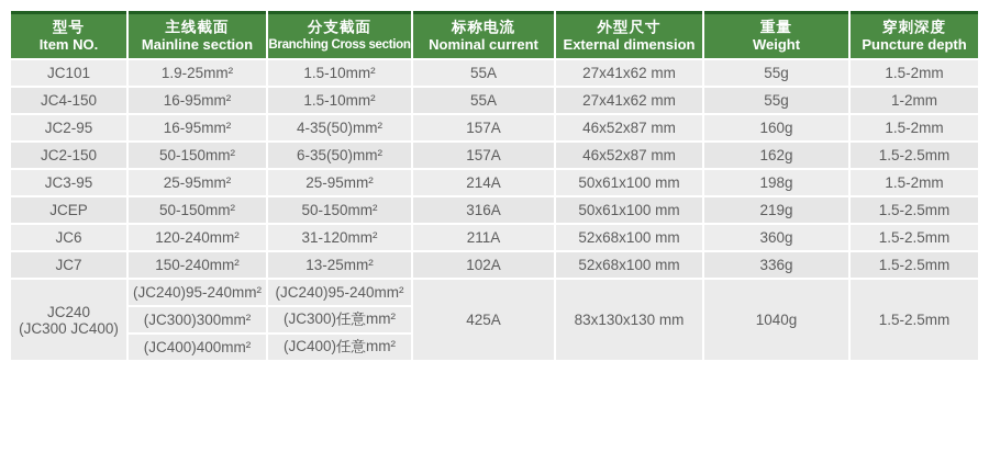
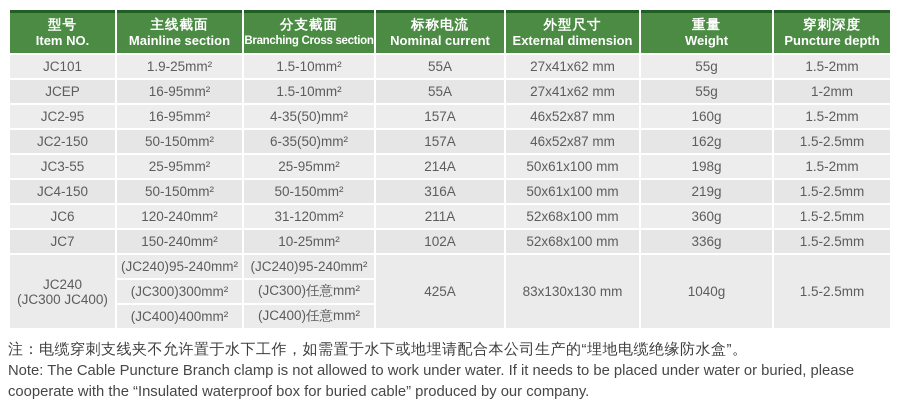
  型号 Item NO.	主线截面 Mainline section	分支截面 Branching Cross section	标称电流 Nominal current	外型尺寸 External dimension	重量 Weight	穿刺深度 Puncture depth
  JC101	1.9-25mm²	1.5-10mm²	55A	27x41x62 mm	55g	1.5-2mm
- JC4-150	16-95mm²	1.5-10mm²	55A	27x41x62 mm	55g	1-2mm
+ JCEP	16-95mm²	1.5-10mm²	55A	27x41x62 mm	55g	1-2mm
  JC2-95	16-95mm²	4-35(50)mm²	157A	46x52x87 mm	160g	1.5-2mm
  JC2-150	50-150mm²	6-35(50)mm²	157A	46x52x87 mm	162g	1.5-2.5mm
- JC3-95	25-95mm²	25-95mm²	214A	50x61x100 mm	198g	1.5-2mm
+ JC3-55	25-95mm²	25-95mm²	214A	50x61x100 mm	198g	1.5-2mm
- JCEP	50-150mm²	50-150mm²	316A	50x61x100 mm	219g	1.5-2.5mm
+ JC4-150	50-150mm²	50-150mm²	316A	50x61x100 mm	219g	1.5-2.5mm
  JC6	120-240mm²	31-120mm²	211A	52x68x100 mm	360g	1.5-2.5mm
- JC7	150-240mm²	13-25mm²	102A	52x68x100 mm	336g	1.5-2.5mm
+ JC7	150-240mm²	10-25mm²	102A	52x68x100 mm	336g	1.5-2.5mm
  JC240 (JC300 JC400)	(JC240)95-240mm²	(JC240)95-240mm²	425A	83x130x130 mm	1040g	1.5-2.5mm
  (JC300)300mm²	(JC300)任意mm²
  (JC400)400mm²	(JC400)任意mm²
+ 注：电缆穿刺支线夹不允许置于水下工作，如需置于水下或地埋请配合本公司生产的“埋地电缆绝缘防水盒”。
+ Note: The Cable Puncture Branch clamp is not allowed to work under water. If it needs to be placed under water or buried, please cooperate with the “Insulated waterproof box for buried cable” produced by our company.
